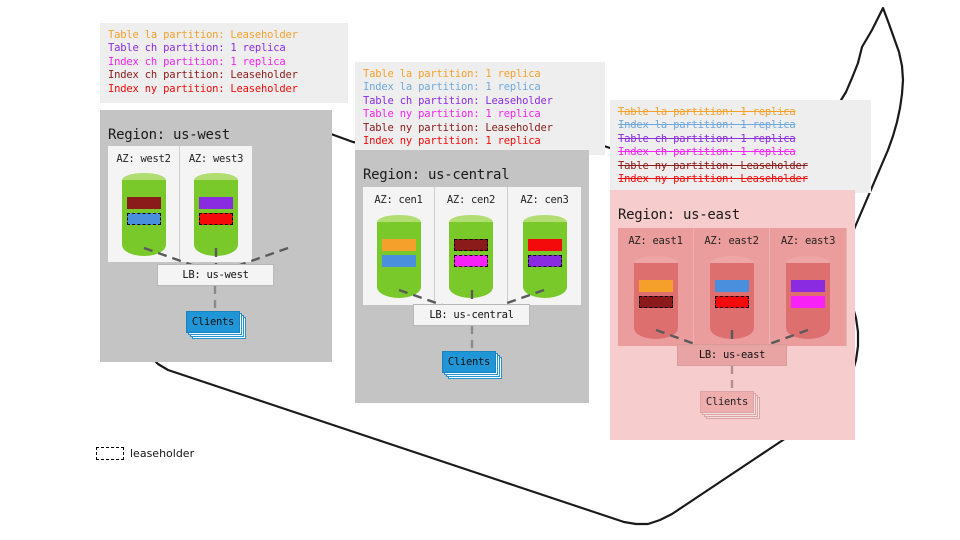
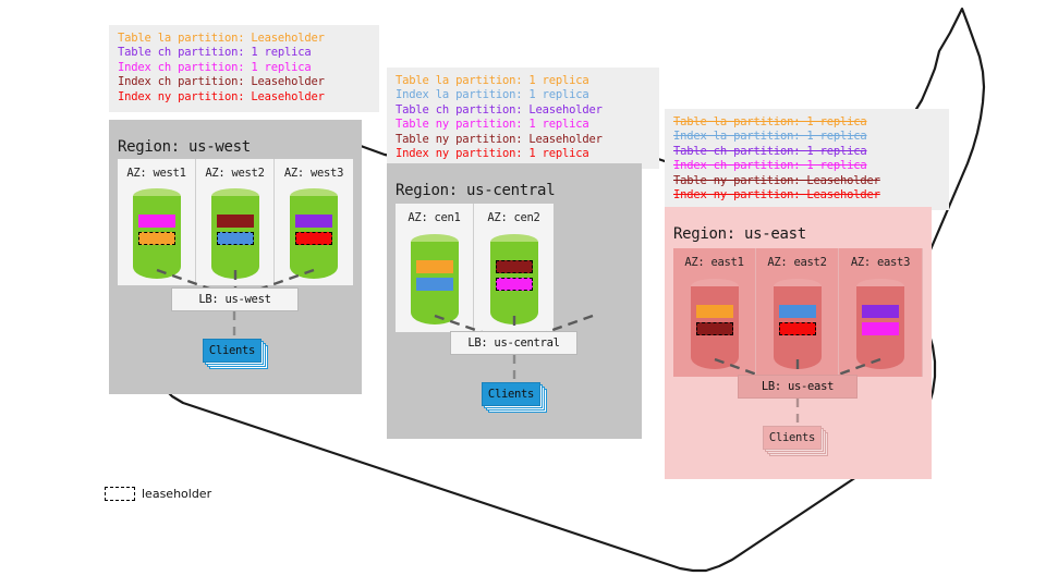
  Table la partition: Leaseholder
  Table ch partition: 1 replica
  Index ch partition: 1 replica
  Index ch partition: Leaseholder
  Index ny partition: Leaseholder
  Region: us-west
+ AZ: west1
  AZ: west2
  AZ: west3
  LB: us-west
  Clients
  Table la partition: 1 replica
  Index la partition: 1 replica
  Table ch partition: Leaseholder
  Table ny partition: 1 replica
  Table ny partition: Leaseholder
  Index ny partition: 1 replica
  Region: us-central
  AZ: cen1
  AZ: cen2
- AZ: cen3
  LB: us-central
  Clients
  Table la partition: 1 replica
  Index la partition: 1 replica
  Table ch partition: 1 replica
  Index ch partition: 1 replica
  Table ny partition: Leaseholder
  Index ny partition: Leaseholder
  Region: us-east
  AZ: east1
  AZ: east2
  AZ: east3
  LB: us-east
  Clients
  leaseholder
